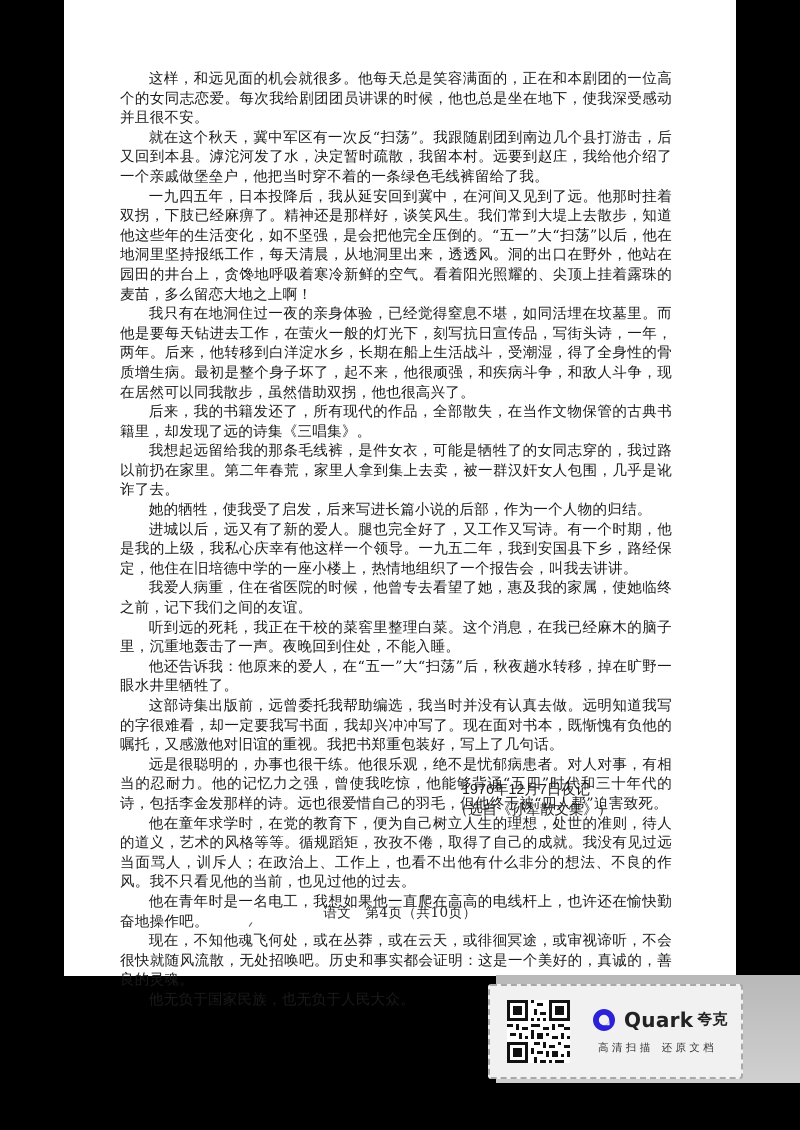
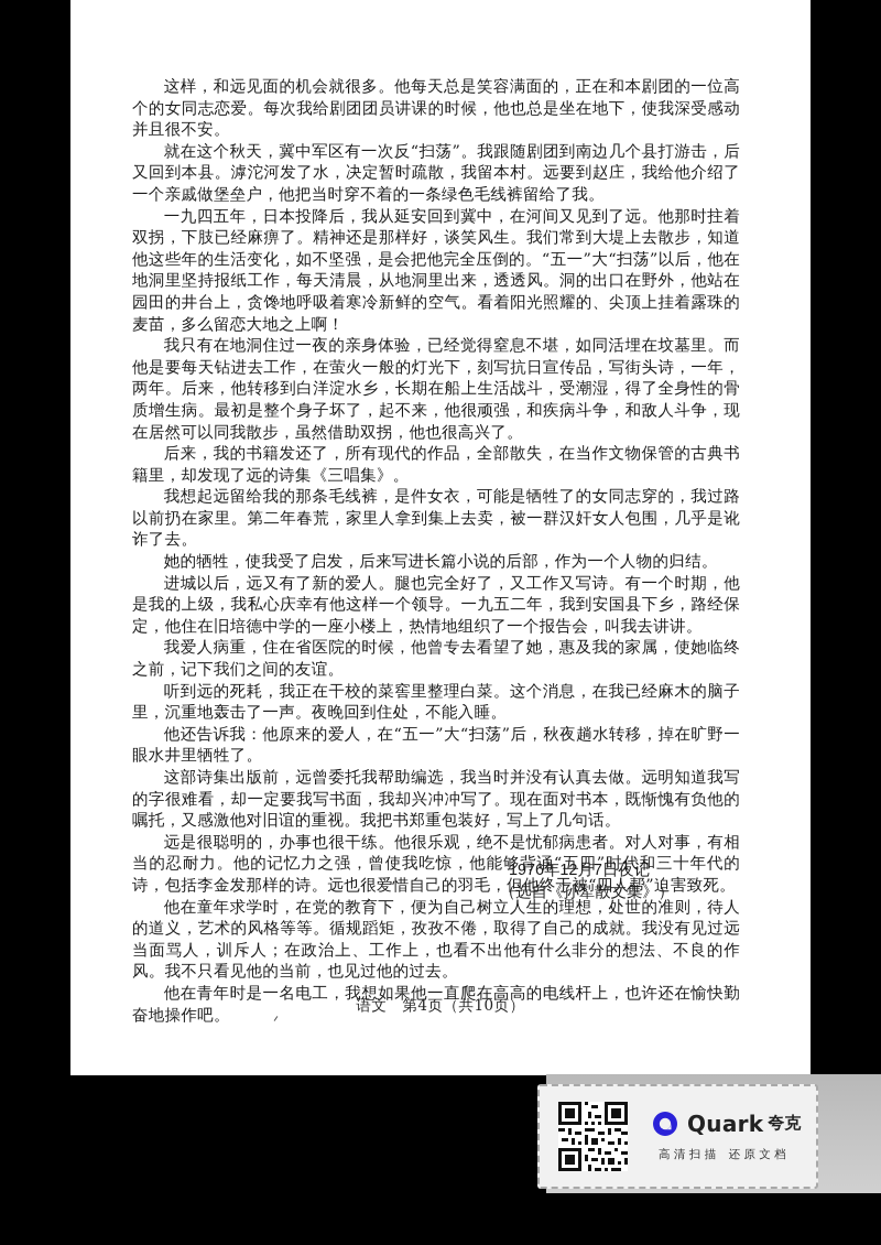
  这样，和远见面的机会就很多。他每天总是笑容满面的，正在和本剧团的一位高个的女同志恋爱。每次我给剧团团员讲课的时候，他也总是坐在地下，使我深受感动并且很不安。
  就在这个秋天，冀中军区有一次反“扫荡”。我跟随剧团到南边几个县打游击，后又回到本县。滹沱河发了水，决定暂时疏散，我留本村。远要到赵庄，我给他介绍了一个亲戚做堡垒户，他把当时穿不着的一条绿色毛线裤留给了我。
  一九四五年，日本投降后，我从延安回到冀中，在河间又见到了远。他那时拄着双拐，下肢已经麻痹了。精神还是那样好，谈笑风生。我们常到大堤上去散步，知道他这些年的生活变化，如不坚强，是会把他完全压倒的。“五一”大“扫荡”以后，他在地洞里坚持报纸工作，每天清晨，从地洞里出来，透透风。洞的出口在野外，他站在园田的井台上，贪馋地呼吸着寒冷新鲜的空气。看着阳光照耀的、尖顶上挂着露珠的麦苗，多么留恋大地之上啊！
  我只有在地洞住过一夜的亲身体验，已经觉得窒息不堪，如同活埋在坟墓里。而他是要每天钻进去工作，在萤火一般的灯光下，刻写抗日宣传品，写街头诗，一年，两年。后来，他转移到白洋淀水乡，长期在船上生活战斗，受潮湿，得了全身性的骨质增生病。最初是整个身子坏了，起不来，他很顽强，和疾病斗争，和敌人斗争，现在居然可以同我散步，虽然借助双拐，他也很高兴了。
  后来，我的书籍发还了，所有现代的作品，全部散失，在当作文物保管的古典书籍里，却发现了远的诗集《三唱集》。
  我想起远留给我的那条毛线裤，是件女衣，可能是牺牲了的女同志穿的，我过路以前扔在家里。第二年春荒，家里人拿到集上去卖，被一群汉奸女人包围，几乎是讹诈了去。
  她的牺牲，使我受了启发，后来写进长篇小说的后部，作为一个人物的归结。
  进城以后，远又有了新的爱人。腿也完全好了，又工作又写诗。有一个时期，他是我的上级，我私心庆幸有他这样一个领导。一九五二年，我到安国县下乡，路经保定，他住在旧培德中学的一座小楼上，热情地组织了一个报告会，叫我去讲讲。
  我爱人病重，住在省医院的时候，他曾专去看望了她，惠及我的家属，使她临终之前，记下我们之间的友谊。
  听到远的死耗，我正在干校的菜窖里整理白菜。这个消息，在我已经麻木的脑子里，沉重地轰击了一声。夜晚回到住处，不能入睡。
  他还告诉我：他原来的爱人，在“五一”大“扫荡”后，秋夜趟水转移，掉在旷野一眼水井里牺牲了。
  这部诗集出版前，远曾委托我帮助编选，我当时并没有认真去做。远明知道我写的字很难看，却一定要我写书面，我却兴冲冲写了。现在面对书本，既惭愧有负他的嘱托，又感激他对旧谊的重视。我把书郑重包装好，写上了几句话。
  远是很聪明的，办事也很干练。他很乐观，绝不是忧郁病患者。对人对事，有相当的忍耐力。他的记忆力之强，曾使我吃惊，他能够背诵“五四”时代和三十年代的诗，包括李金发那样的诗。远也很爱惜自己的羽毛，但他终于被“四人帮”迫害致死。
  他在童年求学时，在党的教育下，便为自己树立人生的理想，处世的准则，待人的道义，艺术的风格等等。循规蹈矩，孜孜不倦，取得了自己的成就。我没有见过远当面骂人，训斥人；在政治上、工作上，也看不出他有什么非分的想法、不良的作风。我不只看见他的当前，也见过他的过去。
  他在青年时是一名电工，我想如果他一直爬在高高的电线杆上，也许还在愉快勤奋地操作吧。
- 现在，不知他魂飞何处，或在丛莽，或在云天，或徘徊冥途，或审视谛听，不会很快就随风流散，无处招唤吧。历史和事实都会证明：这是一个美好的，真诚的，善良的灵魂。
- 他无负于国家民族，也无负于人民大众。
  1976年12月7日夜记
  （选自《孙犁散文集》）
  语文 第4页（共10页）
  Quark
  夸克
  高清扫描 还原文档
